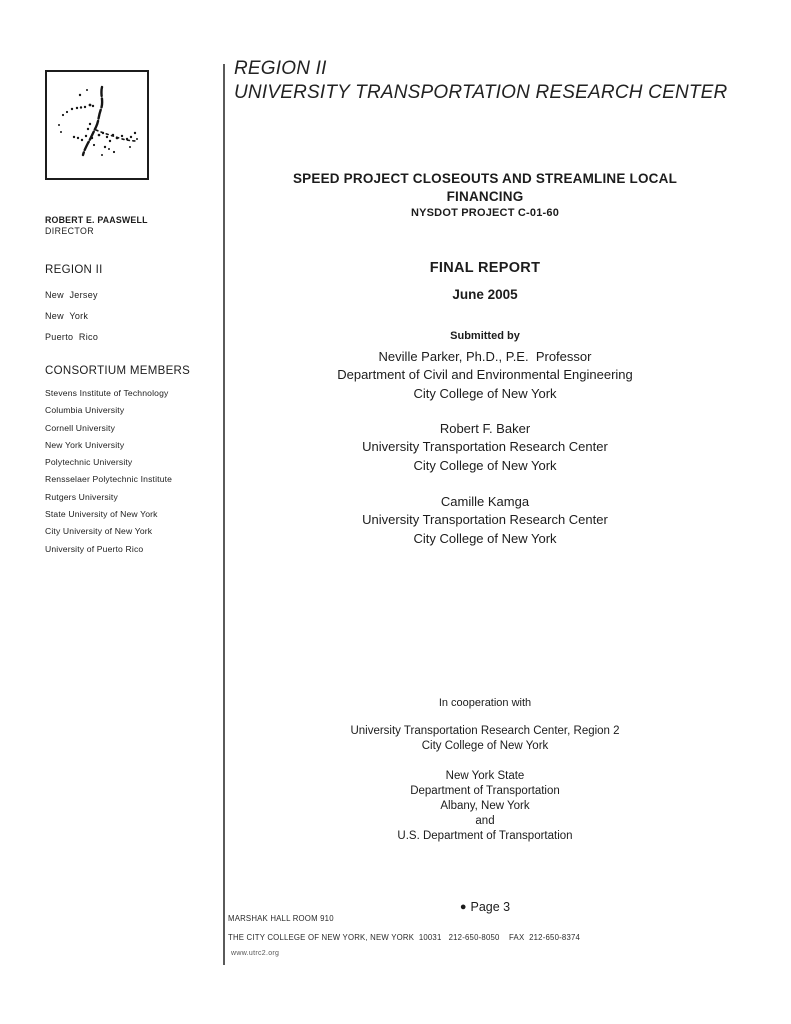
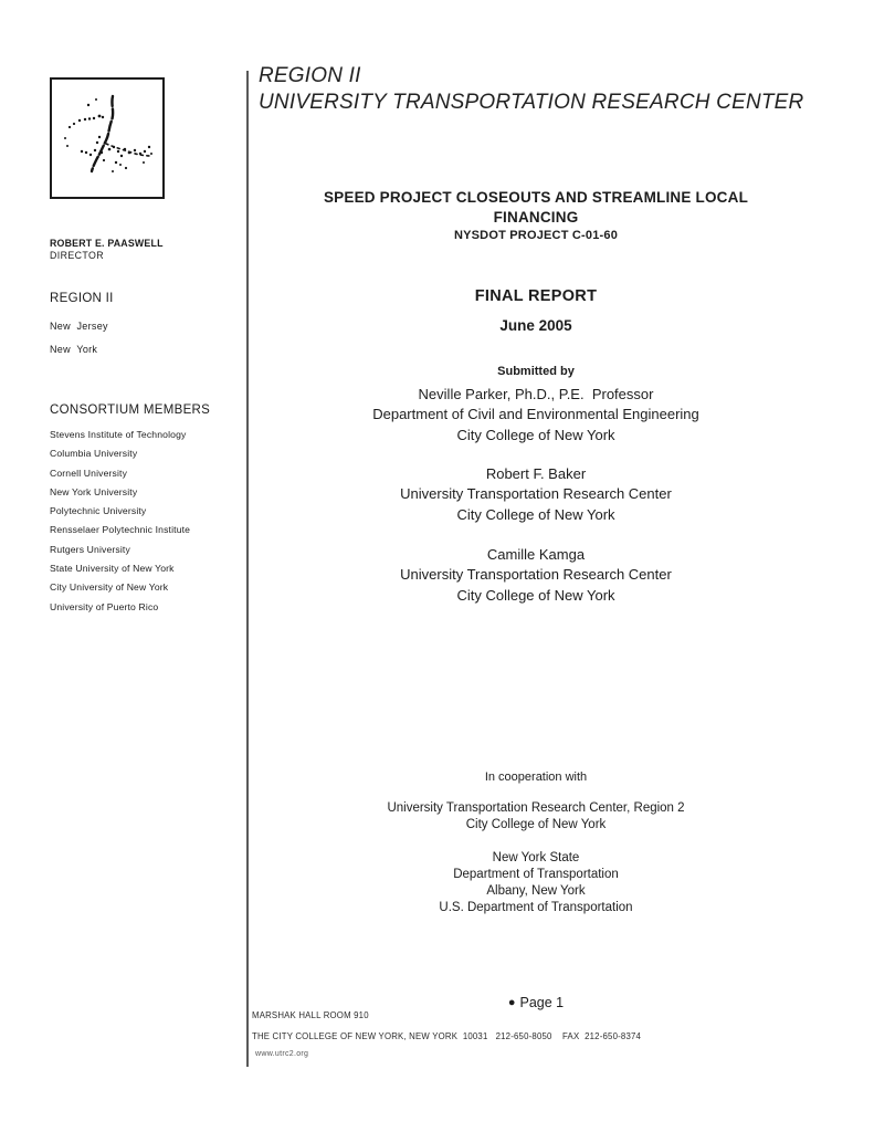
  ROBERT E. PAASWELL
  DIRECTOR
  REGION II
  New Jersey
  New York
- Puerto Rico
  CONSORTIUM MEMBERS
  Stevens Institute of Technology
  Columbia University
  Cornell University
  New York University
  Polytechnic University
  Rensselaer Polytechnic Institute
  Rutgers University
  State University of New York
  City University of New York
  University of Puerto Rico
  REGION II
  UNIVERSITY TRANSPORTATION RESEARCH CENTER
  SPEED PROJECT CLOSEOUTS AND STREAMLINE LOCAL
  FINANCING
  NYSDOT PROJECT C-01-60
  FINAL REPORT
  June 2005
  Submitted by
  Neville Parker, Ph.D., P.E. Professor
  Department of Civil and Environmental Engineering
  City College of New York
  Robert F. Baker
  University Transportation Research Center
  City College of New York
  Camille Kamga
  University Transportation Research Center
  City College of New York
  In cooperation with
  University Transportation Research Center, Region 2
  City College of New York
  New York State
  Department of Transportation
  Albany, New York
- and
  U.S. Department of Transportation
- ● Page 3
+ ● Page 1
  MARSHAK HALL ROOM 910
  THE CITY COLLEGE OF NEW YORK, NEW YORK 10031 212-650-8050 FAX 212-650-8374
